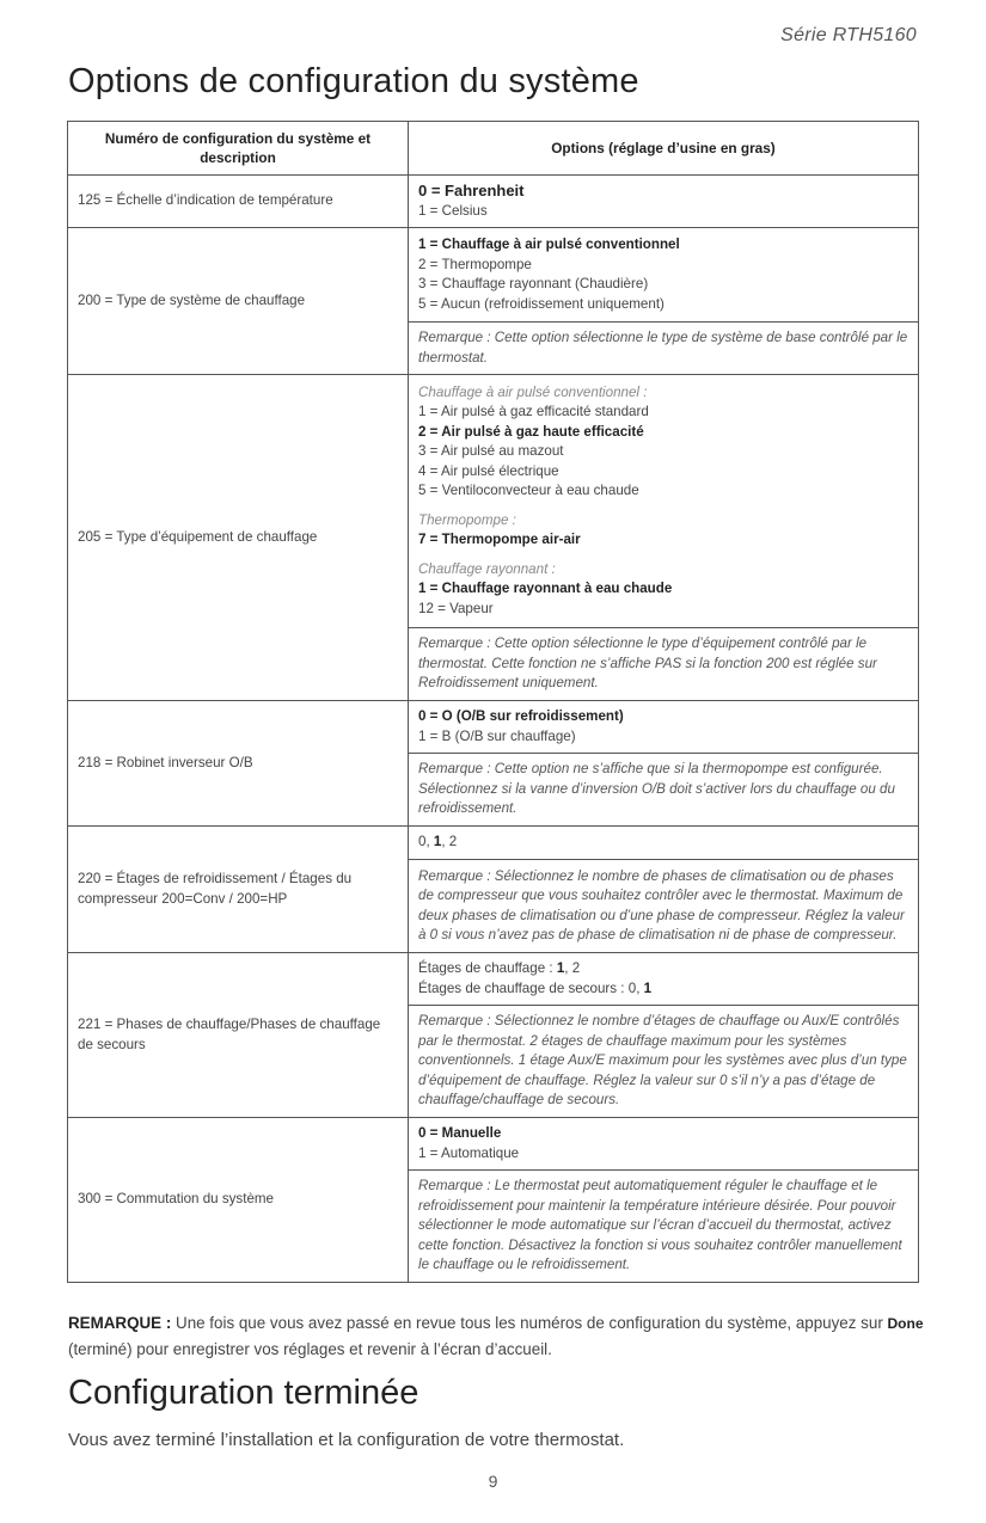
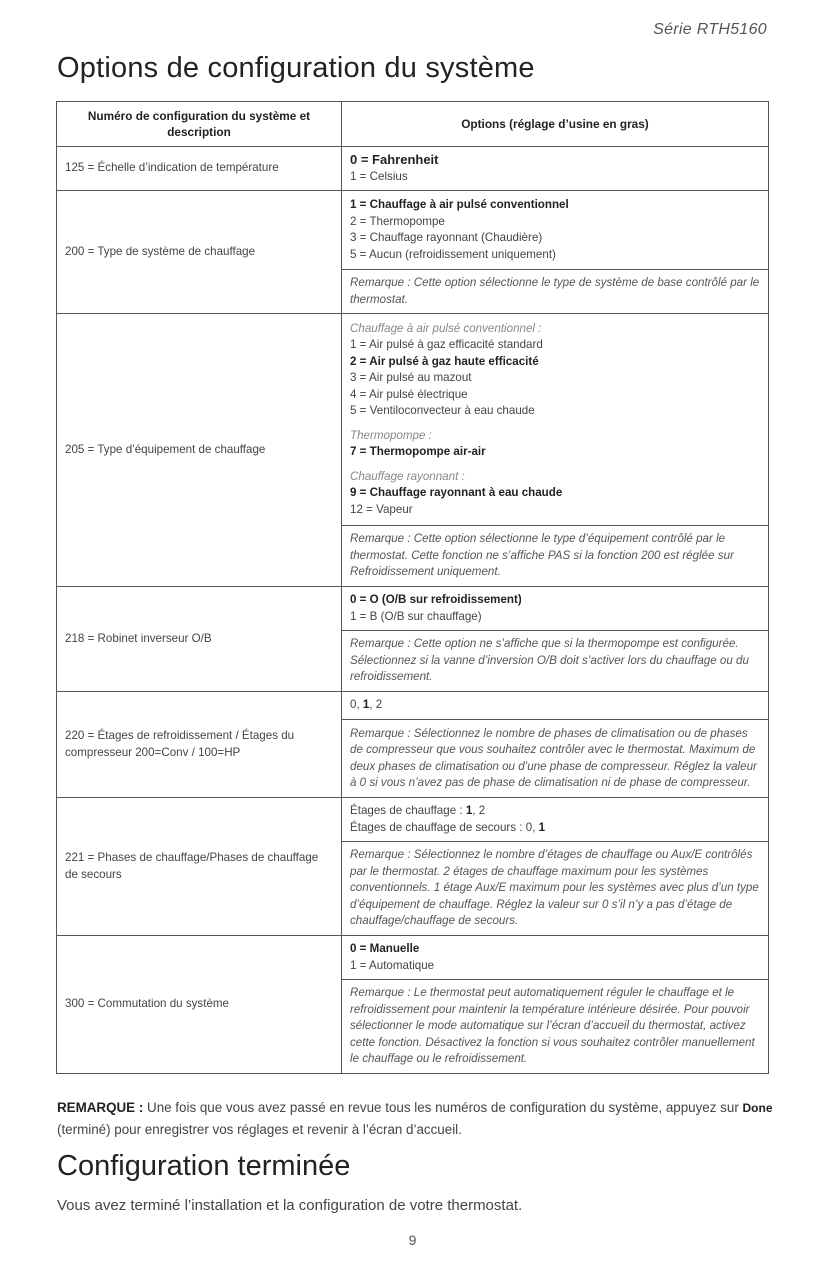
  Série RTH5160
  Options de configuration du système
  Numéro de configuration du système et description	Options (réglage d’usine en gras)
  125 = Échelle d’indication de température	0 = Fahrenheit 1 = Celsius
  200 = Type de système de chauffage	1 = Chauffage à air pulsé conventionnel 2 = Thermopompe 3 = Chauffage rayonnant (Chaudière) 5 = Aucun (refroidissement uniquement)
  Remarque : Cette option sélectionne le type de système de base contrôlé par le thermostat.
- 205 = Type d’équipement de chauffage	Chauffage à air pulsé conventionnel : 1 = Air pulsé à gaz efficacité standard 2 = Air pulsé à gaz haute efficacité 3 = Air pulsé au mazout 4 = Air pulsé électrique 5 = Ventiloconvecteur à eau chaude Thermopompe : 7 = Thermopompe air-air Chauffage rayonnant : 1 = Chauffage rayonnant à eau chaude 12 = Vapeur
+ 205 = Type d’équipement de chauffage	Chauffage à air pulsé conventionnel : 1 = Air pulsé à gaz efficacité standard 2 = Air pulsé à gaz haute efficacité 3 = Air pulsé au mazout 4 = Air pulsé électrique 5 = Ventiloconvecteur à eau chaude Thermopompe : 7 = Thermopompe air-air Chauffage rayonnant : 9 = Chauffage rayonnant à eau chaude 12 = Vapeur
  Remarque : Cette option sélectionne le type d’équipement contrôlé par le thermostat. Cette fonction ne s’affiche PAS si la fonction 200 est réglée sur Refroidissement uniquement.
  218 = Robinet inverseur O/B	0 = O (O/B sur refroidissement) 1 = B (O/B sur chauffage)
  Remarque : Cette option ne s’affiche que si la thermopompe est configurée. Sélectionnez si la vanne d’inversion O/B doit s’activer lors du chauffage ou du refroidissement.
- 220 = Étages de refroidissement / Étages du compresseur 200=Conv / 200=HP	0, 1, 2
+ 220 = Étages de refroidissement / Étages du compresseur 200=Conv / 100=HP	0, 1, 2
  Remarque : Sélectionnez le nombre de phases de climatisation ou de phases de compresseur que vous souhaitez contrôler avec le thermostat. Maximum de deux phases de climatisation ou d’une phase de compresseur. Réglez la valeur à 0 si vous n’avez pas de phase de climatisation ni de phase de compresseur.
  221 = Phases de chauffage/Phases de chauffage de secours	Étages de chauffage : 1, 2 Étages de chauffage de secours : 0, 1
  Remarque : Sélectionnez le nombre d’étages de chauffage ou Aux/E contrôlés par le thermostat. 2 étages de chauffage maximum pour les systèmes conventionnels. 1 étage Aux/E maximum pour les systèmes avec plus d’un type d’équipement de chauffage. Réglez la valeur sur 0 s’il n’y a pas d’étage de chauffage/chauffage de secours.
  300 = Commutation du système	0 = Manuelle 1 = Automatique
  Remarque : Le thermostat peut automatiquement réguler le chauffage et le refroidissement pour maintenir la température intérieure désirée. Pour pouvoir sélectionner le mode automatique sur l’écran d’accueil du thermostat, activez cette fonction. Désactivez la fonction si vous souhaitez contrôler manuellement le chauffage ou le refroidissement.
  REMARQUE : Une fois que vous avez passé en revue tous les numéros de configuration du système, appuyez sur Done (terminé) pour enregistrer vos réglages et revenir à l’écran d’accueil.
  Configuration terminée
  Vous avez terminé l’installation et la configuration de votre thermostat.
  9
